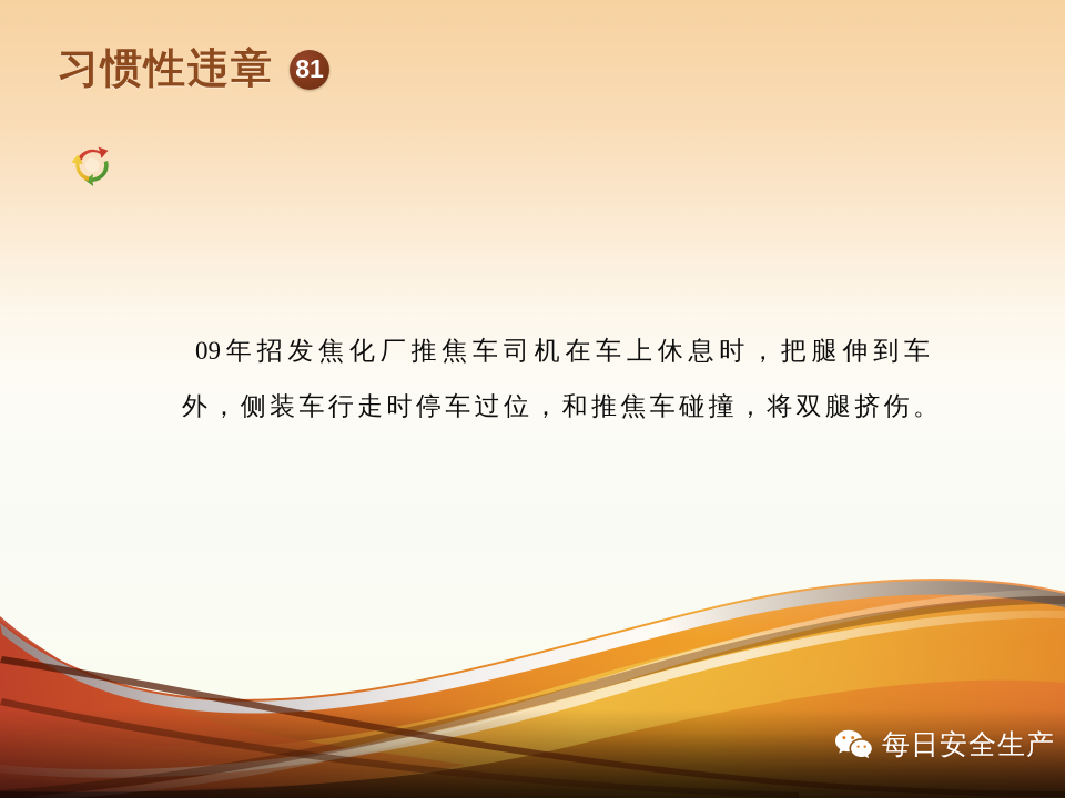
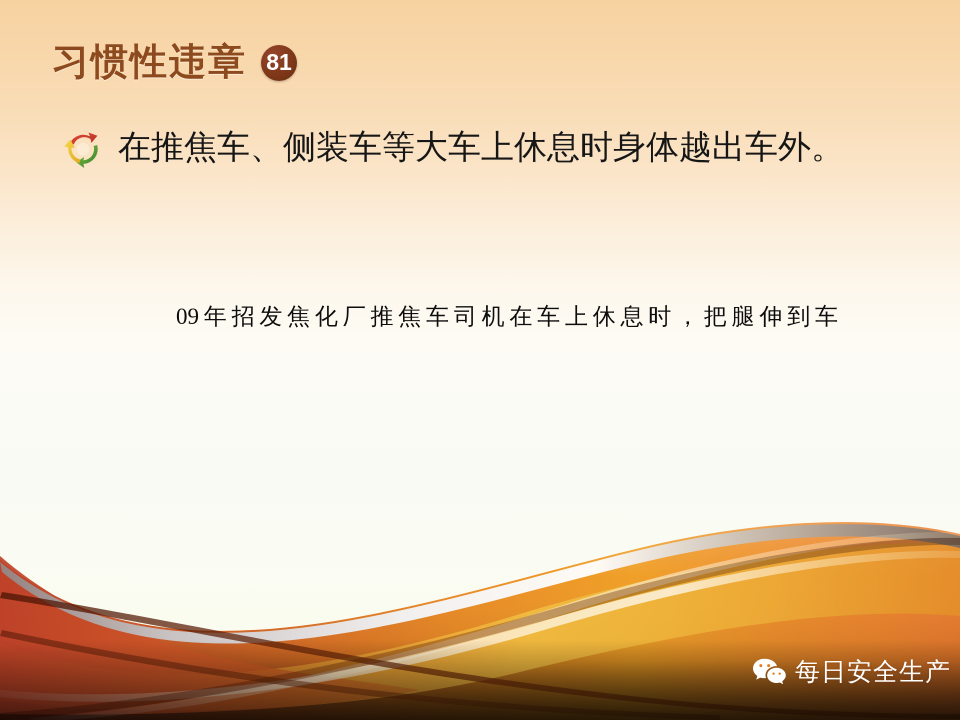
  习惯性违章
  81
+ 在推焦车、侧装车等大车上休息时身体越出车外。
  09年招发焦化厂推焦车司机在车上休息时，把腿伸到车
- 外，侧装车行走时停车过位，和推焦车碰撞，将双腿挤伤。
  每日安全生产
